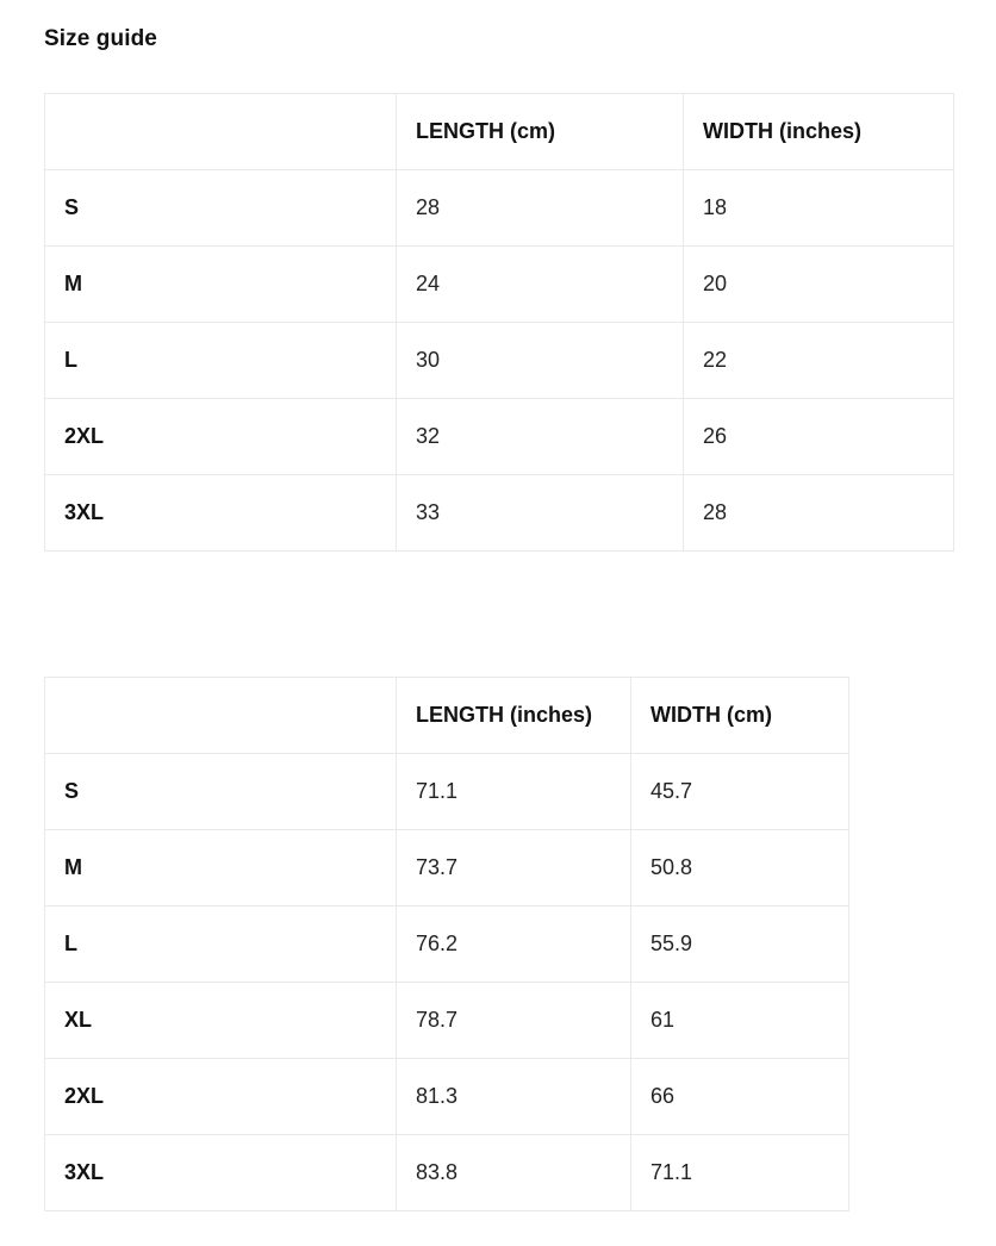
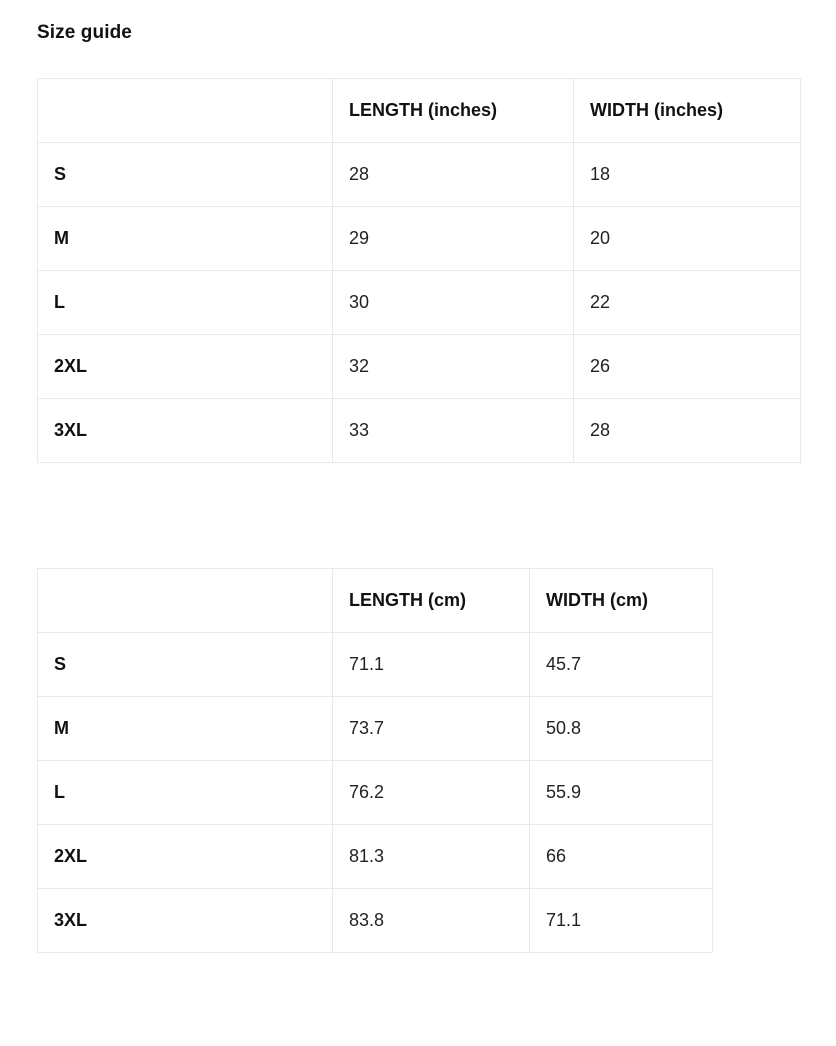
  Size guide
- 	LENGTH (cm)	WIDTH (inches)
+ 	LENGTH (inches)	WIDTH (inches)
  S	28	18
- M	24	20
+ M	29	20
  L	30	22
  2XL	32	26
  3XL	33	28
- 	LENGTH (inches)	WIDTH (cm)
+ 	LENGTH (cm)	WIDTH (cm)
  S	71.1	45.7
  M	73.7	50.8
  L	76.2	55.9
- XL	78.7	61
  2XL	81.3	66
  3XL	83.8	71.1
